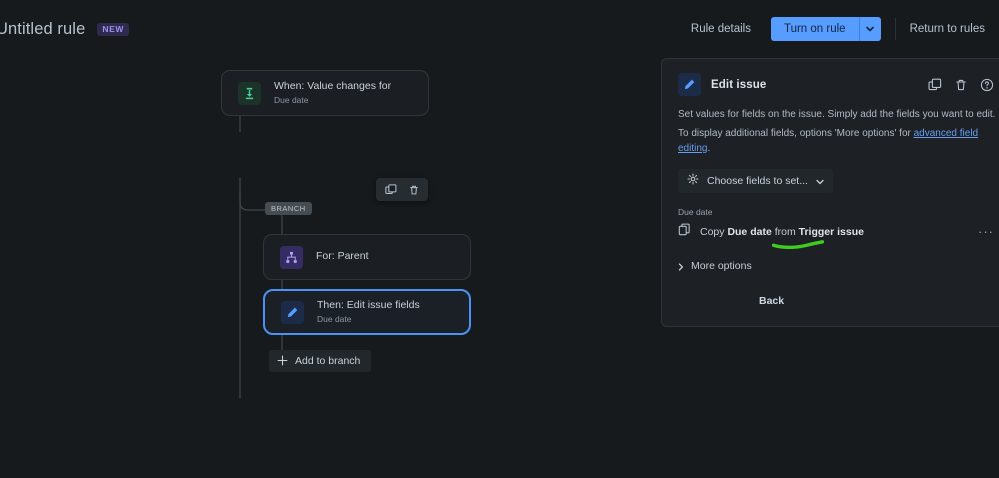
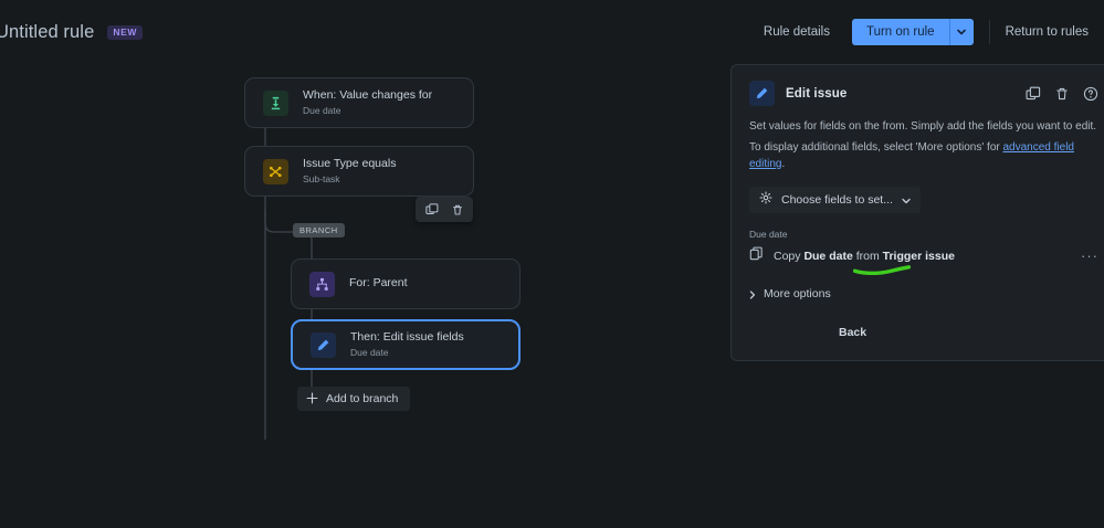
  Untitled rule
  NEW
  Rule details
  Turn on rule
  Return to rules
  When: Value changes for
  Due date
+ Issue Type equals
+ Sub-task
  BRANCH
  For: Parent
  Then: Edit issue fields
  Due date
  Add to branch
  Edit issue
- Set values for fields on the issue. Simply add the fields you want to edit.
+ Set values for fields on the from. Simply add the fields you want to edit.
- To display additional fields, options 'More options' for advanced field editing.
+ To display additional fields, select 'More options' for advanced field editing.
  Choose fields to set...
  Due date
  Copy Due date from Trigger issue
  ···
  More options
  Back
